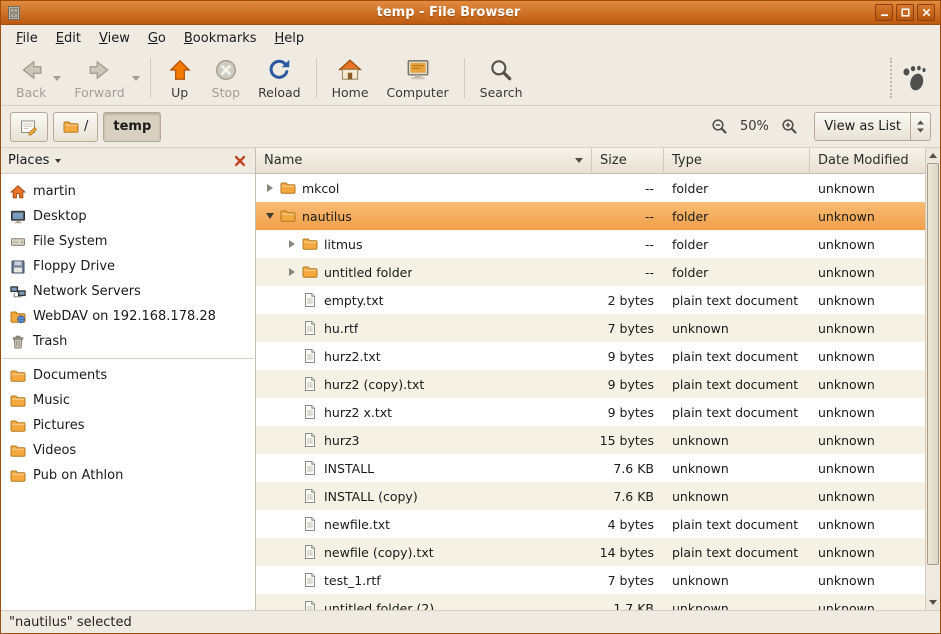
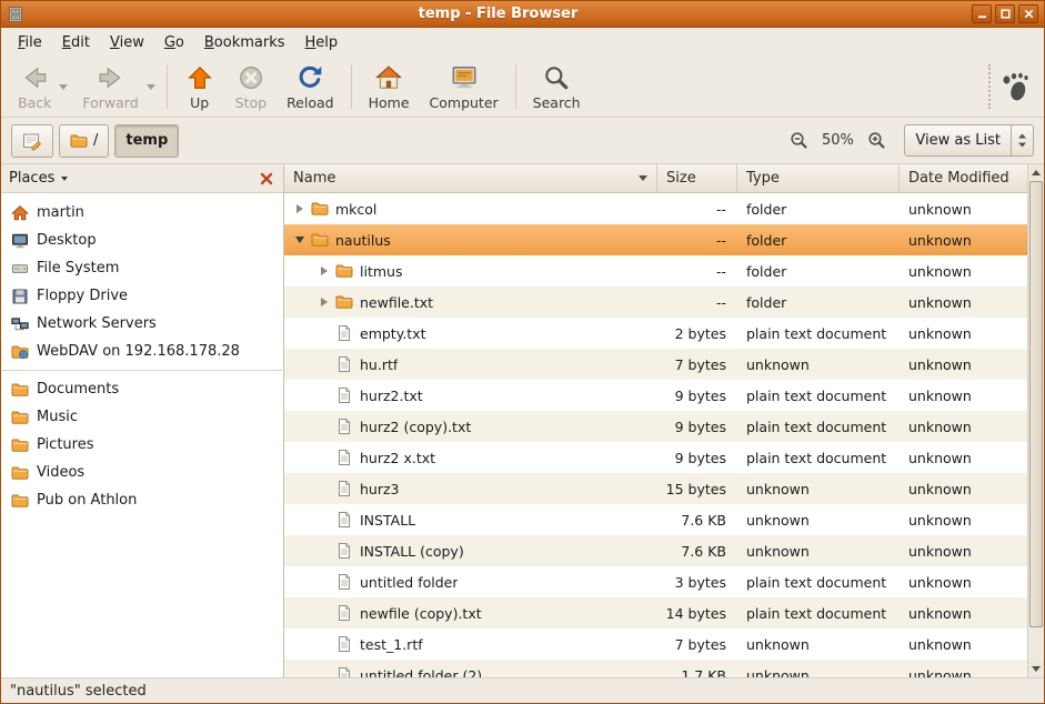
  temp - File Browser
  File
  Edit
  View
  Go
  Bookmarks
  Help
  Back
  Forward
  Up
  Stop
  Reload
  Home
  Computer
  Search
  /
  temp
  50%
  View as List
  Places
  martin
  Desktop
  File System
  Floppy Drive
  Network Servers
  WebDAV on 192.168.178.28
- Trash
  Documents
  Music
  Pictures
  Videos
  Pub on Athlon
  Name
  Size
  Type
  Date Modified
  mkcol
  --
  folder
  unknown
  nautilus
  --
  folder
  unknown
  litmus
  --
  folder
  unknown
- untitled folder
+ newfile.txt
  --
  folder
  unknown
  empty.txt
  2 bytes
  plain text document
  unknown
  hu.rtf
  7 bytes
  unknown
  unknown
  hurz2.txt
  9 bytes
  plain text document
  unknown
  hurz2 (copy).txt
  9 bytes
  plain text document
  unknown
  hurz2 x.txt
  9 bytes
  plain text document
  unknown
  hurz3
  15 bytes
  unknown
  unknown
  INSTALL
  7.6 KB
  unknown
  unknown
  INSTALL (copy)
  7.6 KB
  unknown
  unknown
- newfile.txt
+ untitled folder
- 4 bytes
+ 3 bytes
  plain text document
  unknown
  newfile (copy).txt
  14 bytes
  plain text document
  unknown
  test_1.rtf
  7 bytes
  unknown
  unknown
  untitled folder (2)
  1.7 KB
  unknown
  unknown
  "nautilus" selected
